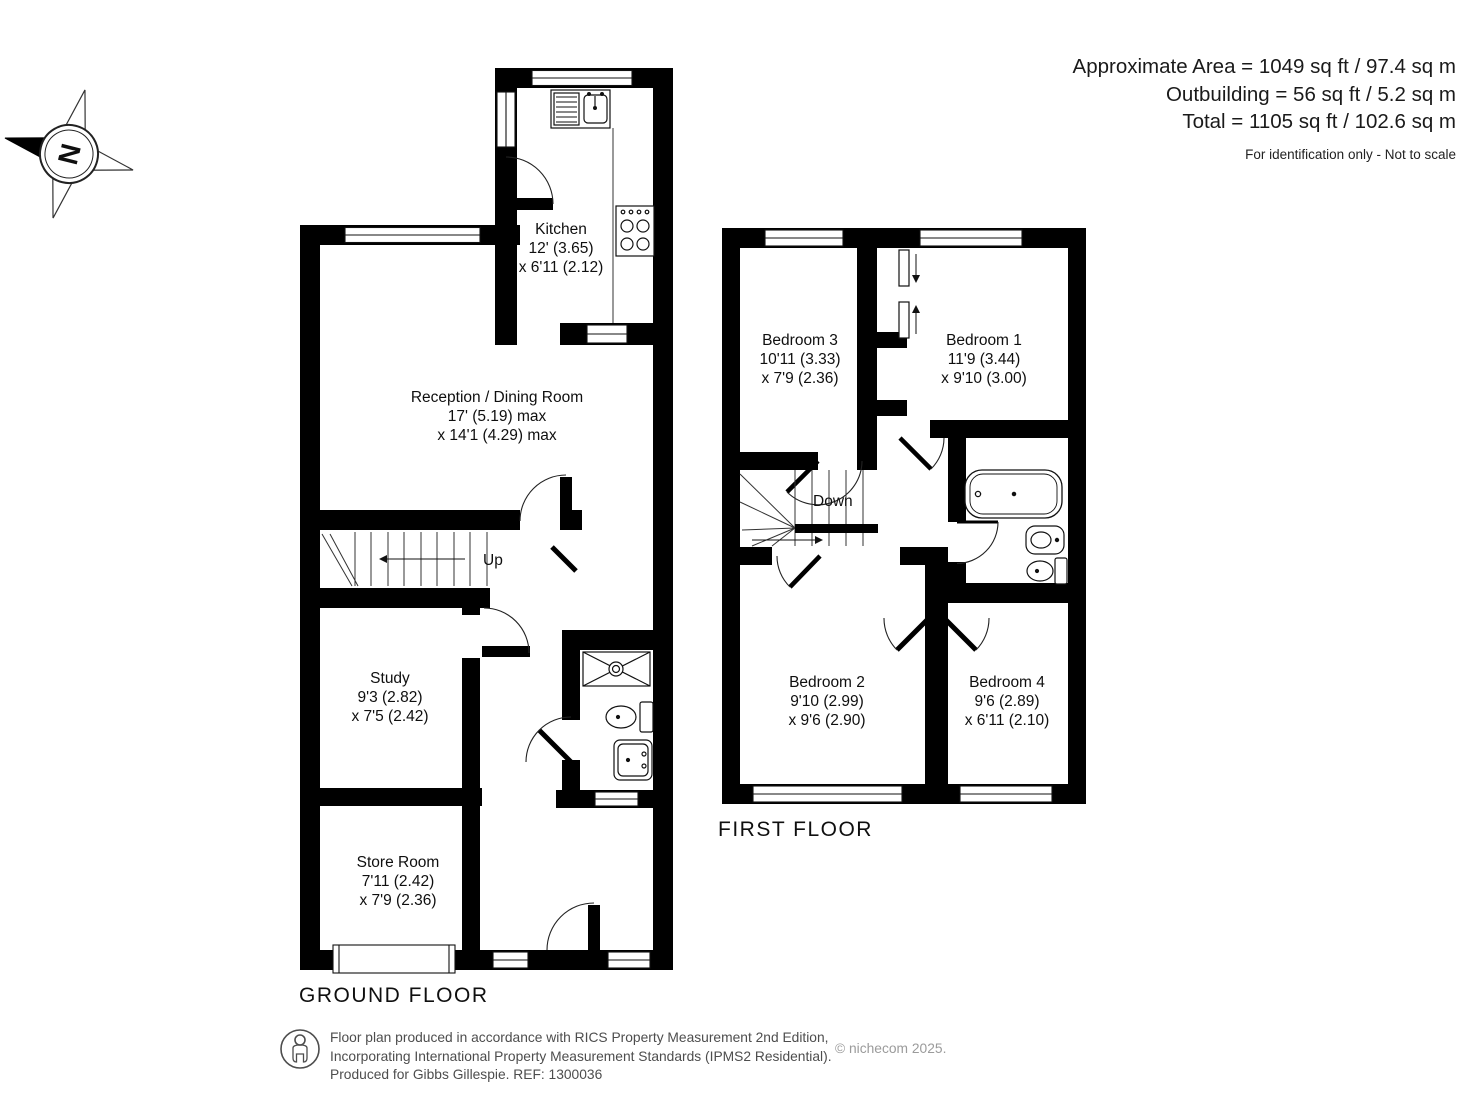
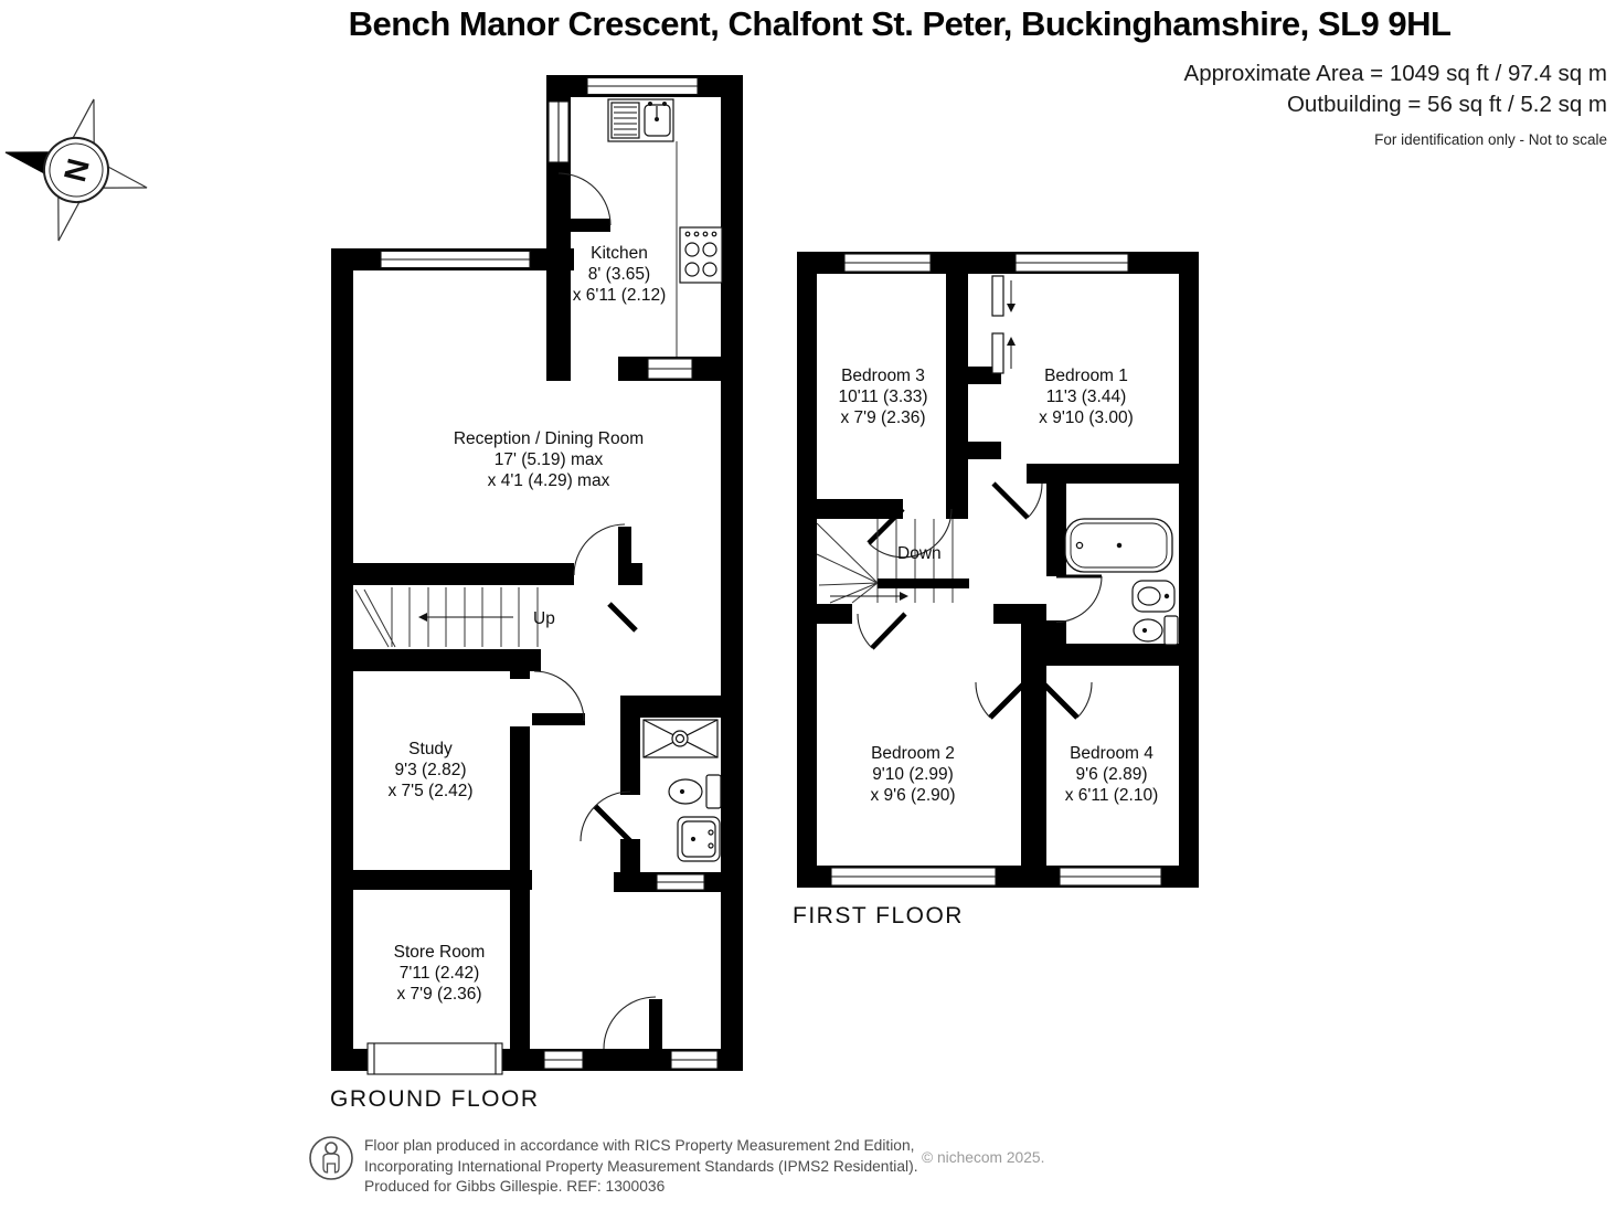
+ Bench Manor Crescent, Chalfont St. Peter, Buckinghamshire, SL9 9HL
  Approximate Area = 1049 sq ft / 97.4 sq m
  Outbuilding = 56 sq ft / 5.2 sq m
- Total = 1105 sq ft / 102.6 sq m
  For identification only - Not to scale
  Up
  Kitchen
- 12' (3.65)
+ 8' (3.65)
  x 6'11 (2.12)
  Reception / Dining Room
  17' (5.19) max
- x 14'1 (4.29) max
+ x 4'1 (4.29) max
  Study
  9'3 (2.82)
  x 7'5 (2.42)
  Store Room
  7'11 (2.42)
  x 7'9 (2.36)
  GROUND FLOOR
  Down
  Bedroom 3
  10'11 (3.33)
  x 7'9 (2.36)
  Bedroom 1
- 11'9 (3.44)
+ 11'3 (3.44)
  x 9'10 (3.00)
  Bedroom 2
  9'10 (2.99)
  x 9'6 (2.90)
  Bedroom 4
  9'6 (2.89)
  x 6'11 (2.10)
  FIRST FLOOR
  Floor plan produced in accordance with RICS Property Measurement 2nd Edition,
  Incorporating International Property Measurement Standards (IPMS2 Residential).
  Produced for Gibbs Gillespie. REF: 1300036
  © nichecom 2025.
